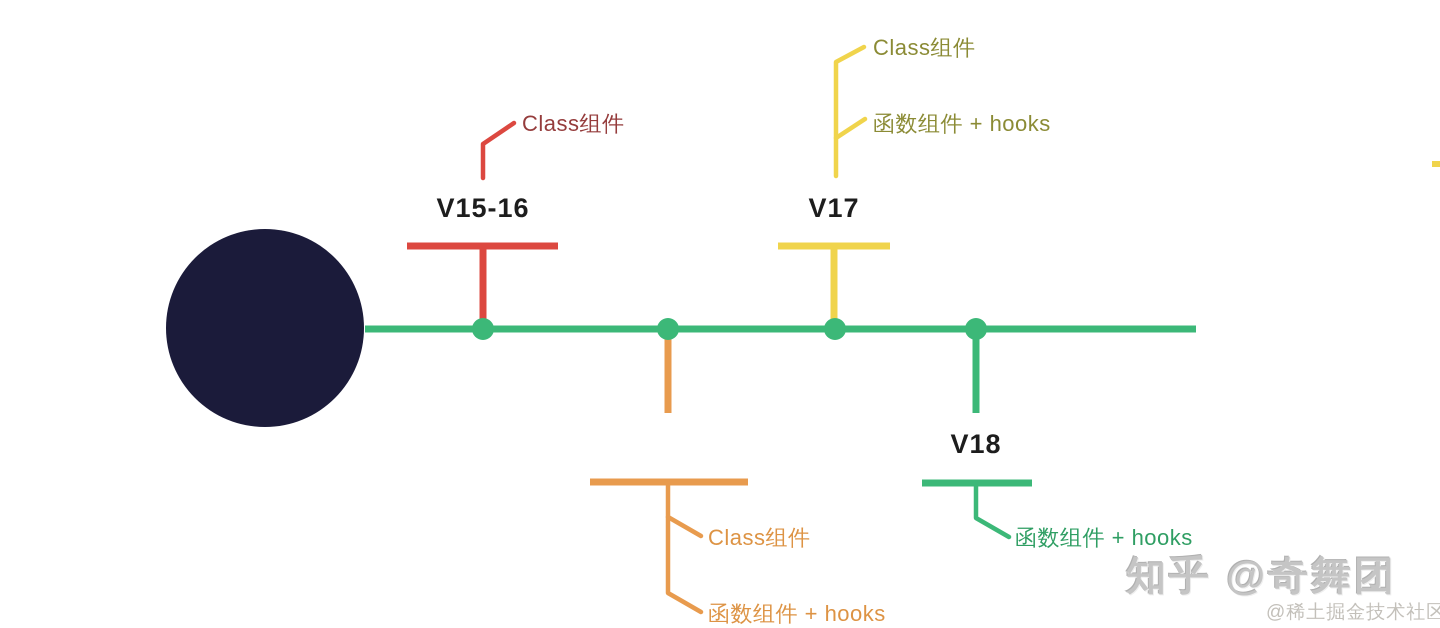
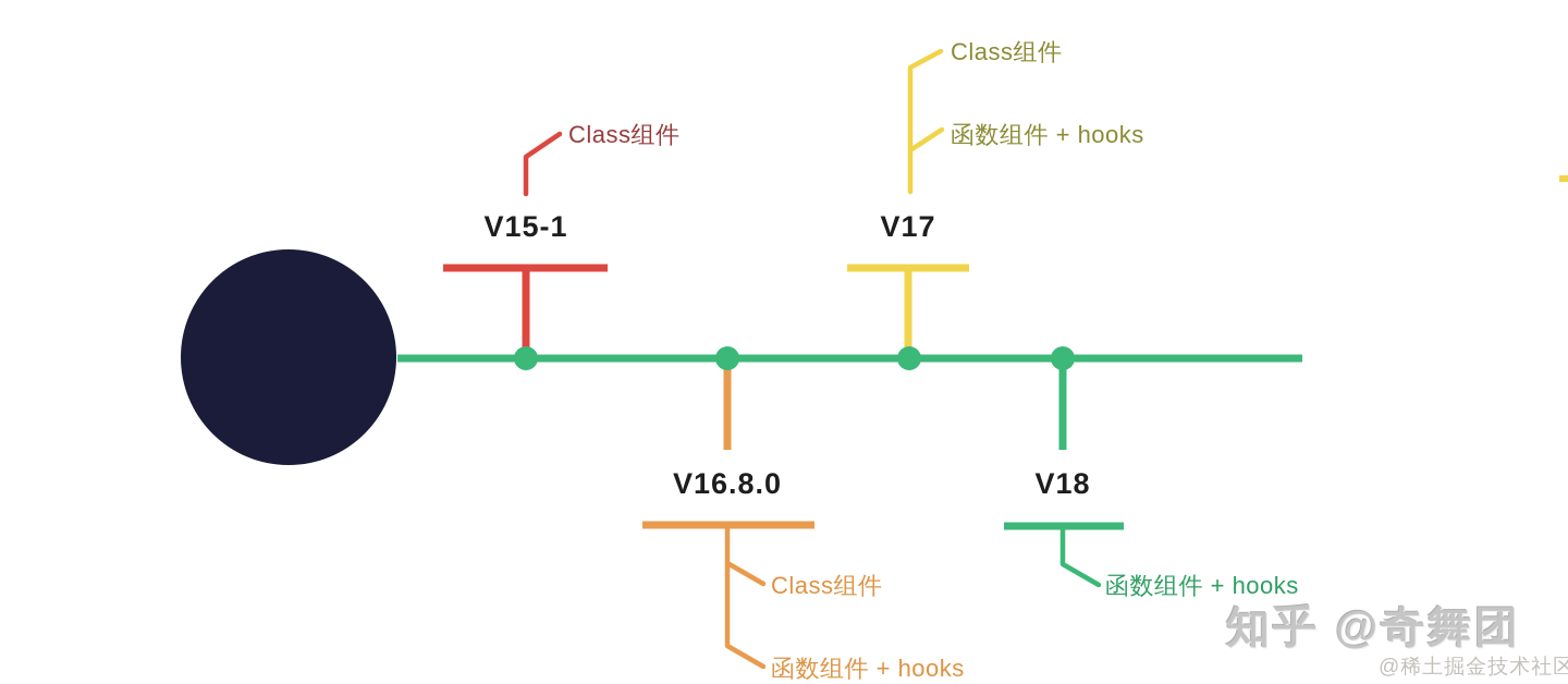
- V15-16
+ V15-1
  V17
+ V16.8.0
  V18
  Class组件
  Class组件
  函数组件 + hooks
  Class组件
  函数组件 + hooks
  函数组件 + hooks
  知乎 @奇舞团
  @稀土掘金技术社区
